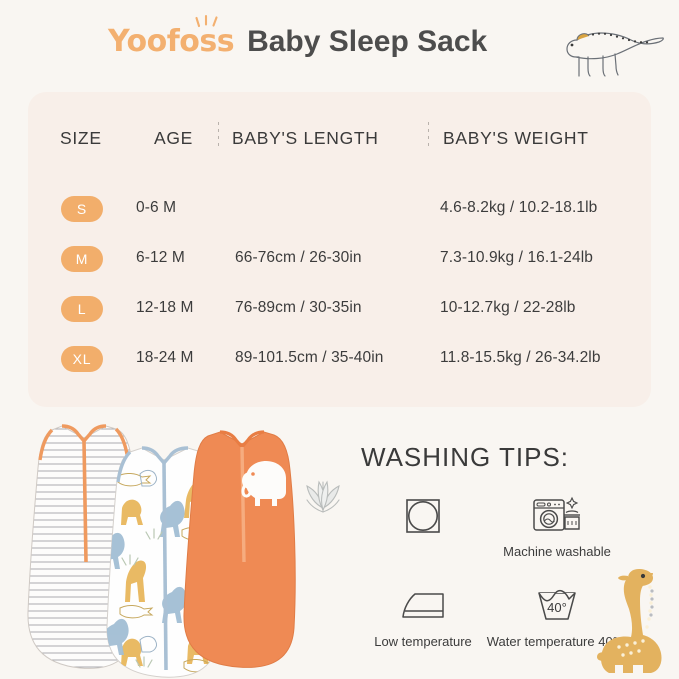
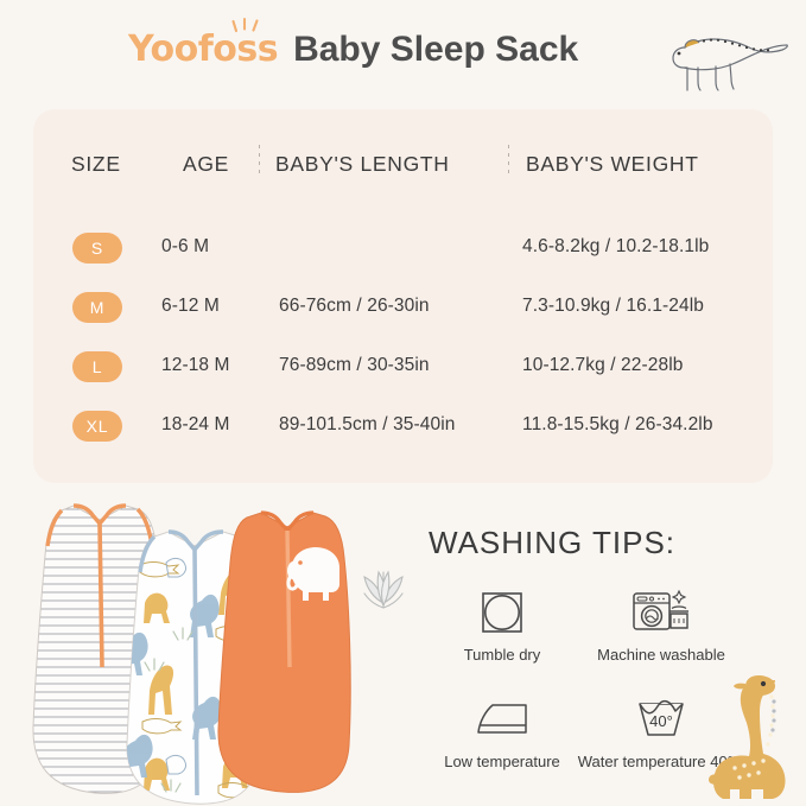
  Yoofoss
  Baby Sleep Sack
  SIZE
  AGE
  BABY'S LENGTH
  BABY'S WEIGHT
  S
  0-6 M
  4.6-8.2kg / 10.2-18.1lb
  M
  6-12 M
  66-76cm / 26-30in
  7.3-10.9kg / 16.1-24lb
  L
  12-18 M
  76-89cm / 30-35in
  10-12.7kg / 22-28lb
  XL
  18-24 M
  89-101.5cm / 35-40in
  11.8-15.5kg / 26-34.2lb
  WASHING TIPS:
+ Tumble dry
  Machine washable
  Low temperature
  40°
  Water temperature 4
